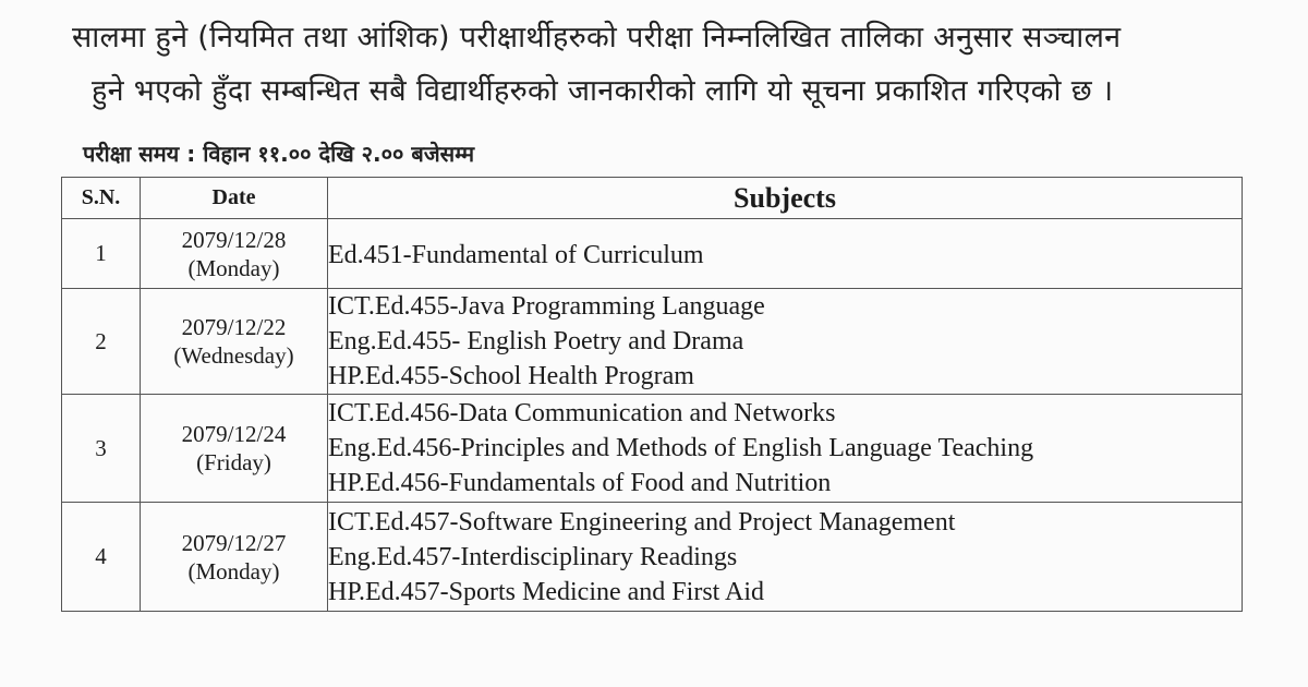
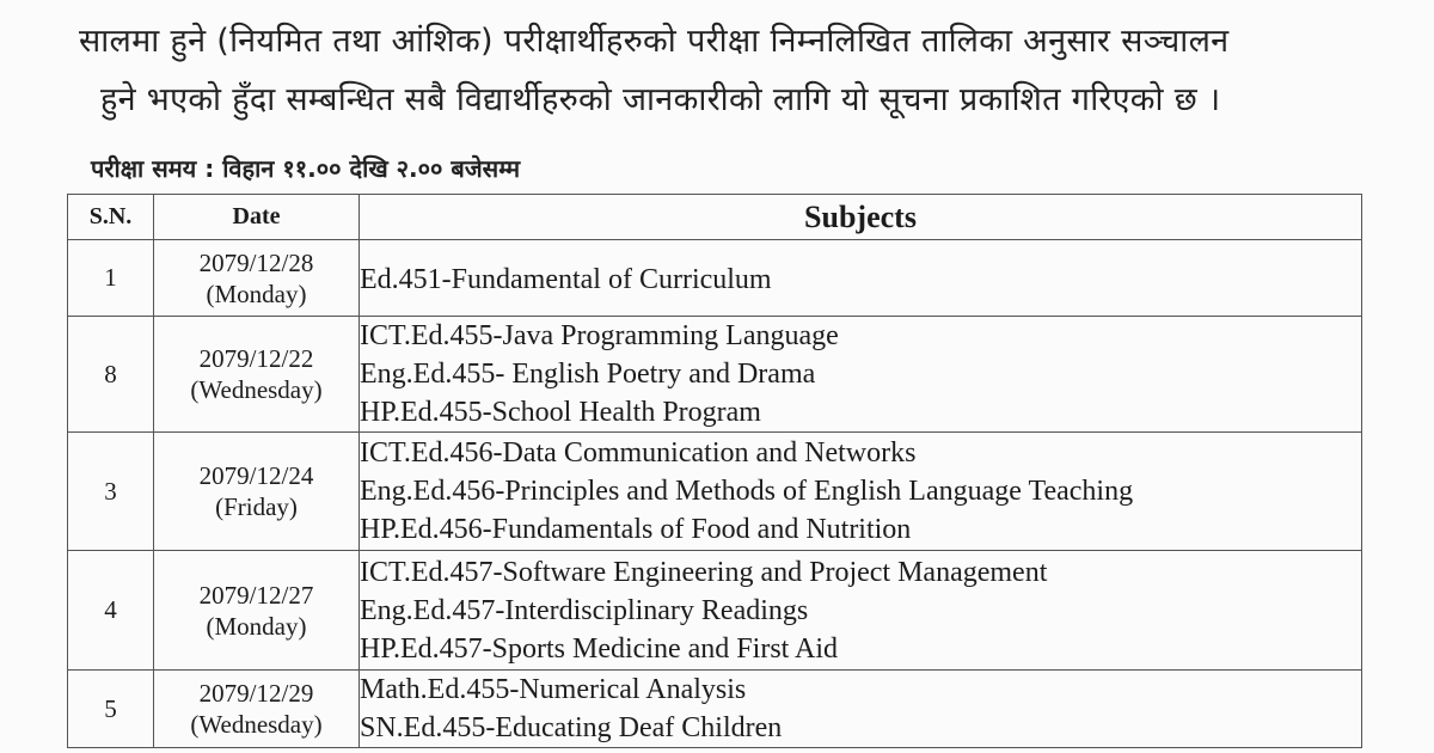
  सालमा हुने (नियमित तथा आंशिक) परीक्षार्थीहरुको परीक्षा निम्नलिखित तालिका अनुसार सञ्चालन
  हुने भएको हुँदा सम्बन्धित सबै विद्यार्थीहरुको जानकारीको लागि यो सूचना प्रकाशित गरिएको छ ।
  परीक्षा समय : विहान ११.०० देखि २.०० बजेसम्म
  S.N.	Date	Subjects
  1	2079/12/28 (Monday)	Ed.451-Fundamental of Curriculum
- 2	2079/12/22 (Wednesday)	ICT.Ed.455-Java Programming Language Eng.Ed.455- English Poetry and Drama HP.Ed.455-School Health Program
+ 8	2079/12/22 (Wednesday)	ICT.Ed.455-Java Programming Language Eng.Ed.455- English Poetry and Drama HP.Ed.455-School Health Program
  3	2079/12/24 (Friday)	ICT.Ed.456-Data Communication and Networks Eng.Ed.456-Principles and Methods of English Language Teaching HP.Ed.456-Fundamentals of Food and Nutrition
  4	2079/12/27 (Monday)	ICT.Ed.457-Software Engineering and Project Management Eng.Ed.457-Interdisciplinary Readings HP.Ed.457-Sports Medicine and First Aid
+ 5	2079/12/29 (Wednesday)	Math.Ed.455-Numerical Analysis SN.Ed.455-Educating Deaf Children
